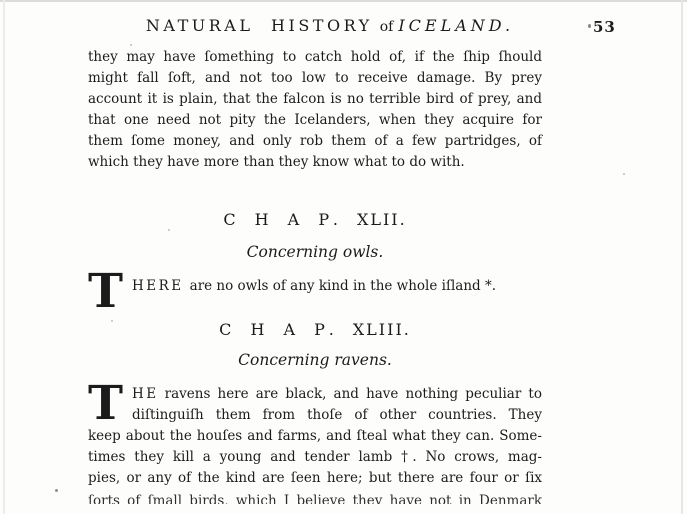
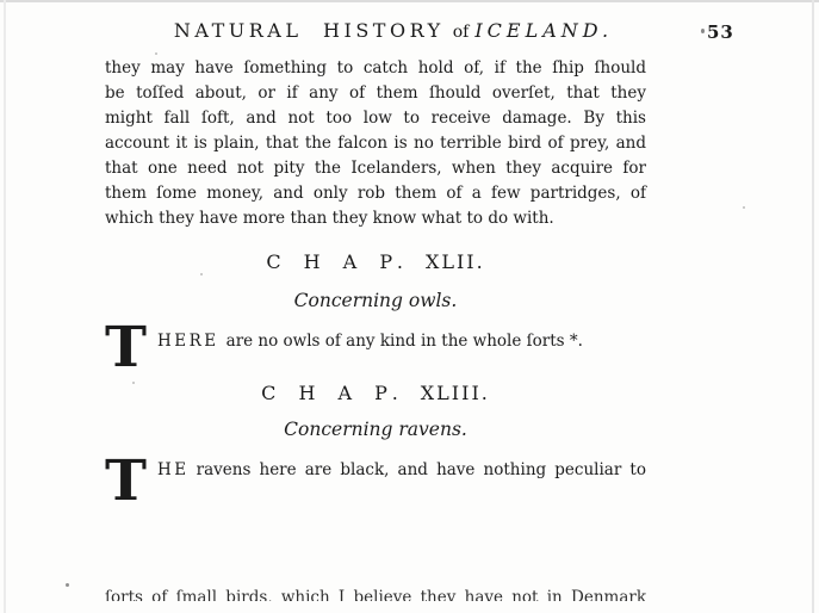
  NATURAL HISTORY of ICELAND.
  53
  they may have ſomething to catch hold of, if the ſhip ſhould
+ be toſſed about, or if any of them ſhould overſet, that they
- might fall ſoft, and not too low to receive damage. By prey
+ might fall ſoft, and not too low to receive damage. By this
  account it is plain, that the falcon is no terrible bird of prey, and
  that one need not pity the Icelanders, when they acquire for
  them ſome money, and only rob them of a few partridges, of
  which they have more than they know what to do with.
  C H A P. XLII.
  Concerning owls.
  T
- HERE are no owls of any kind in the whole iſland *.
+ HERE are no owls of any kind in the whole ſorts *.
  C H A P. XLIII.
  Concerning ravens.
  T
  HE ravens here are black, and have nothing peculiar to
- diſtinguiſh them from thoſe of other countries. They
- keep about the houſes and farms, and ſteal what they can. Some-
- times they kill a young and tender lamb †. No crows, mag-
- pies, or any of the kind are ſeen here; but there are four or ſix
  ſorts of ſmall birds, which I believe they have not in Denmark
